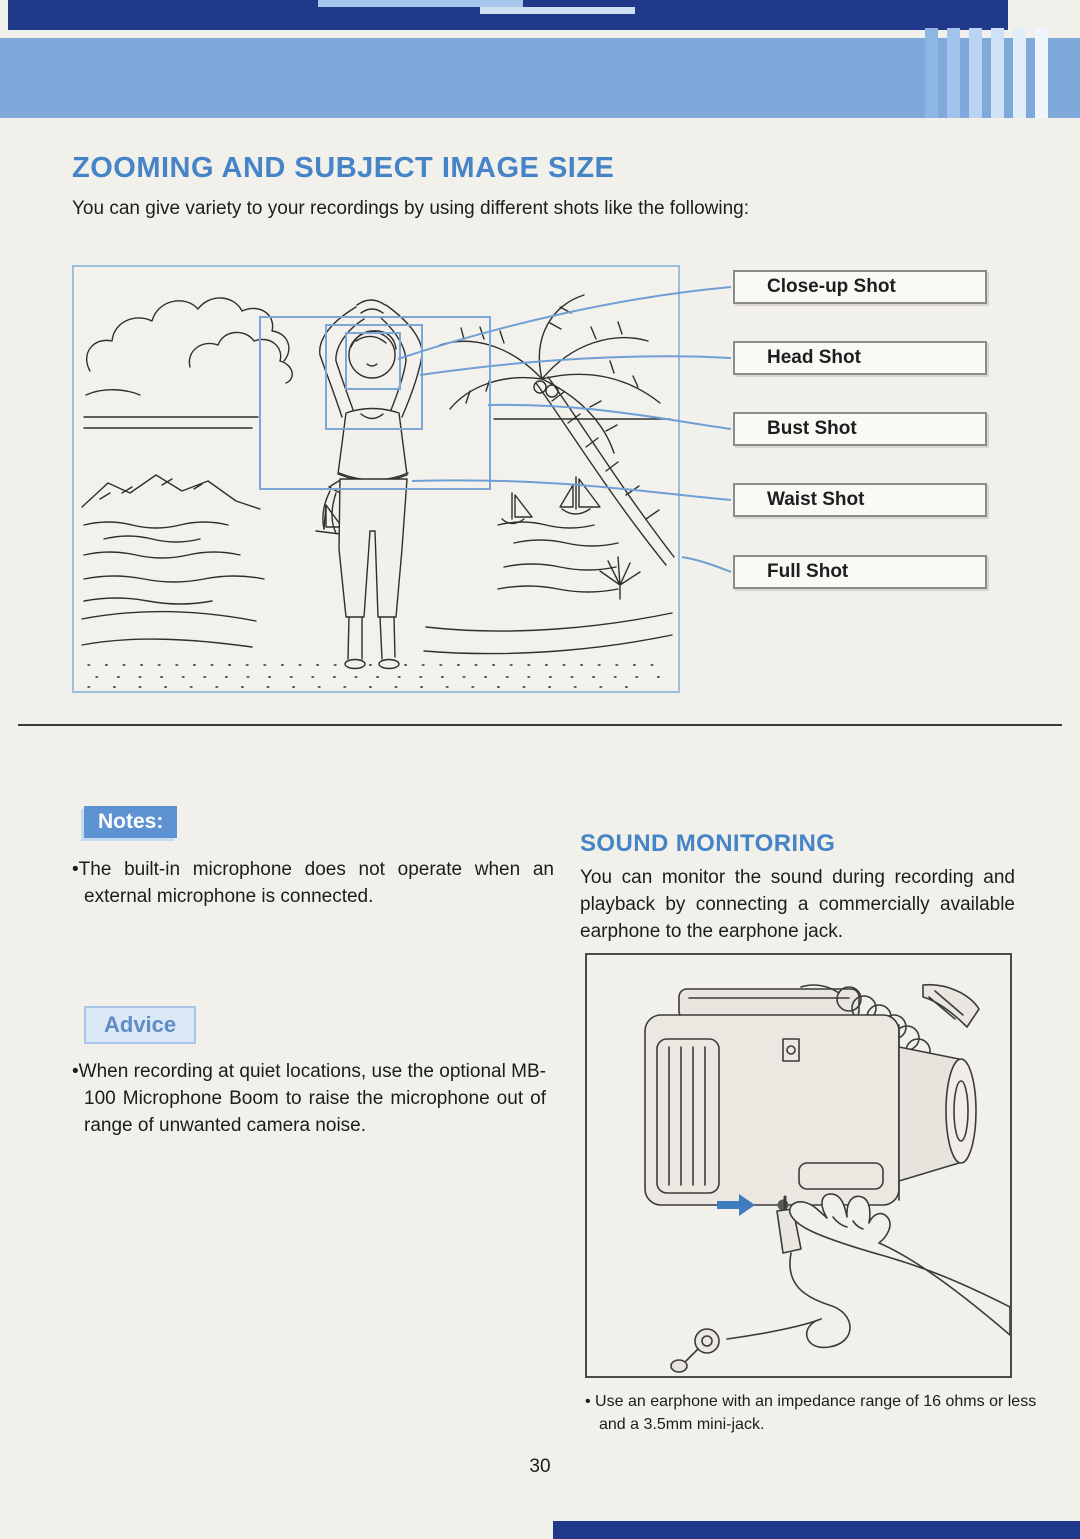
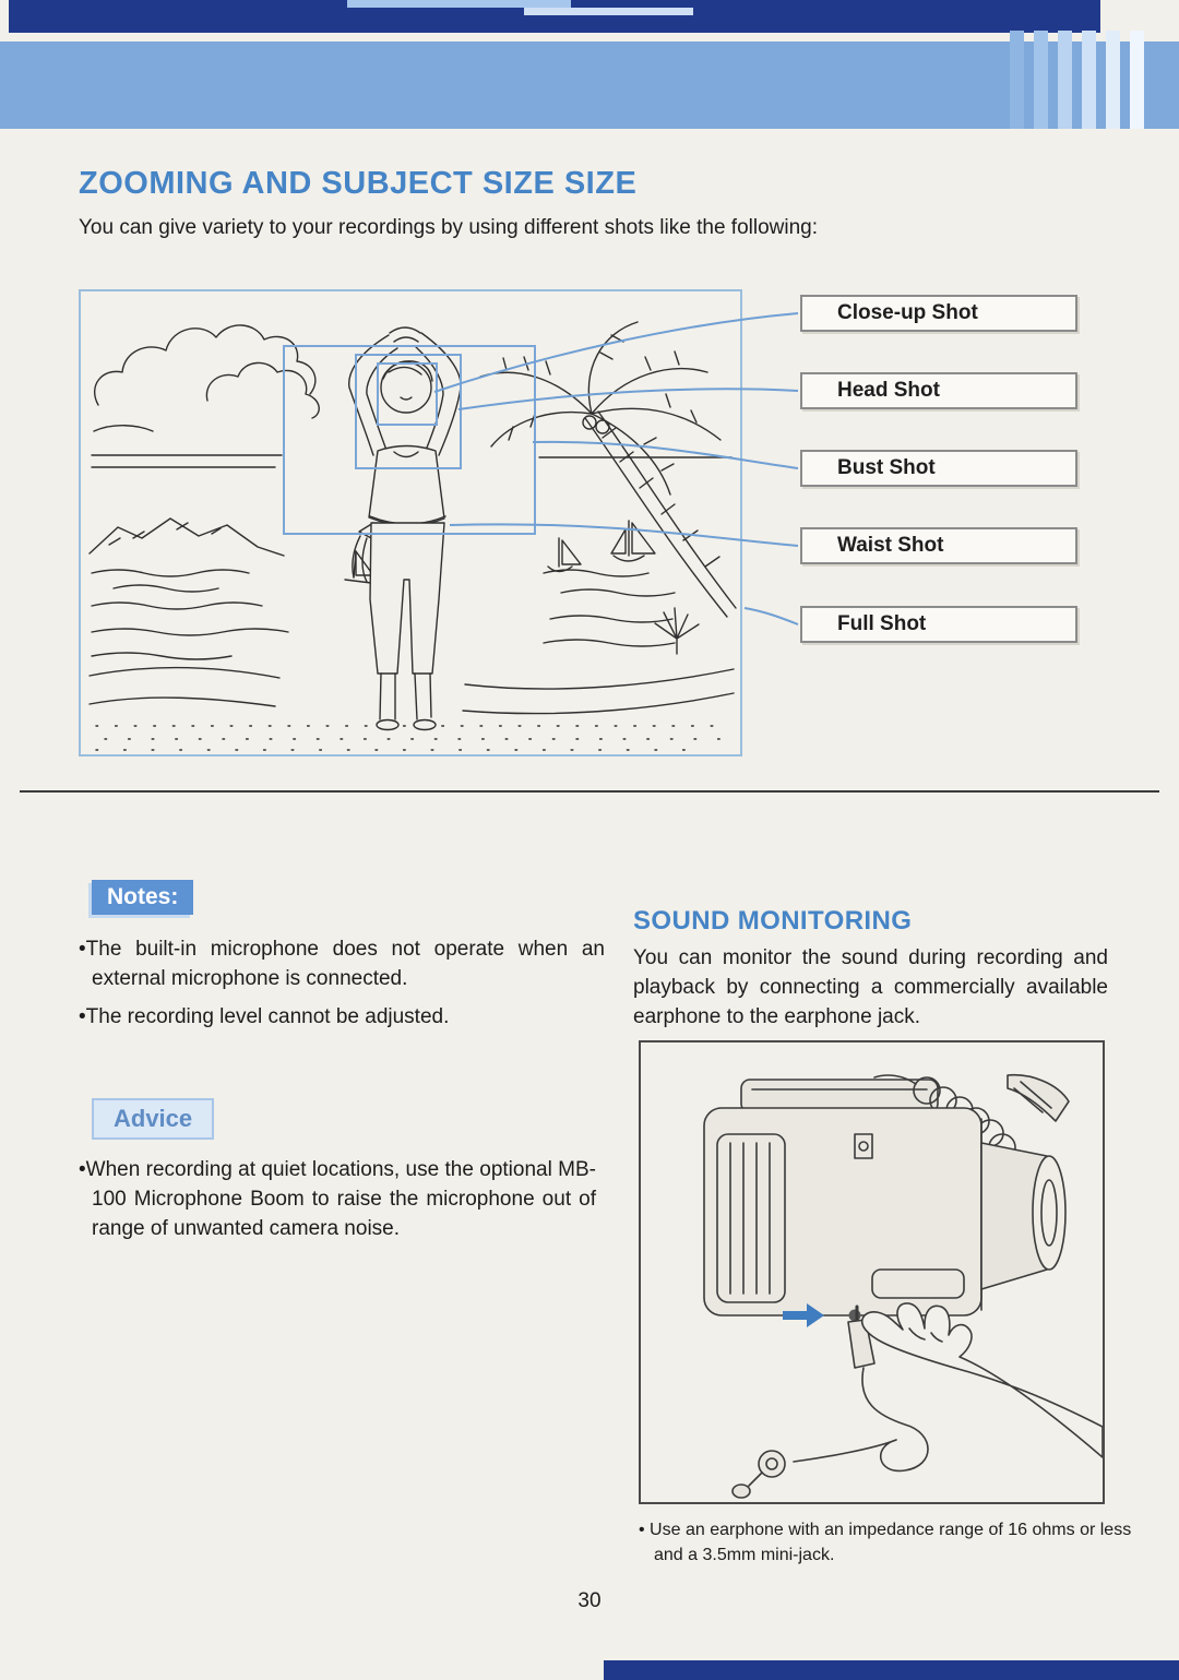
- ZOOMING AND SUBJECT IMAGE SIZE
+ ZOOMING AND SUBJECT SIZE SIZE
  You can give variety to your recordings by using different shots like the following:
  Close-up Shot
  Head Shot
  Bust Shot
  Waist Shot
  Full Shot
  Notes:
  The built-in microphone does not operate when an external microphone is connected.
+ The recording level cannot be adjusted.
  Advice
  When recording at quiet locations, use the optional MB-100 Microphone Boom to raise the microphone out of range of unwanted camera noise.
  SOUND MONITORING
  You can monitor the sound during recording and playback by connecting a commercially available earphone to the earphone jack.
  Use an earphone with an impedance range of 16 ohms or less and a 3.5mm mini-jack.
  30
